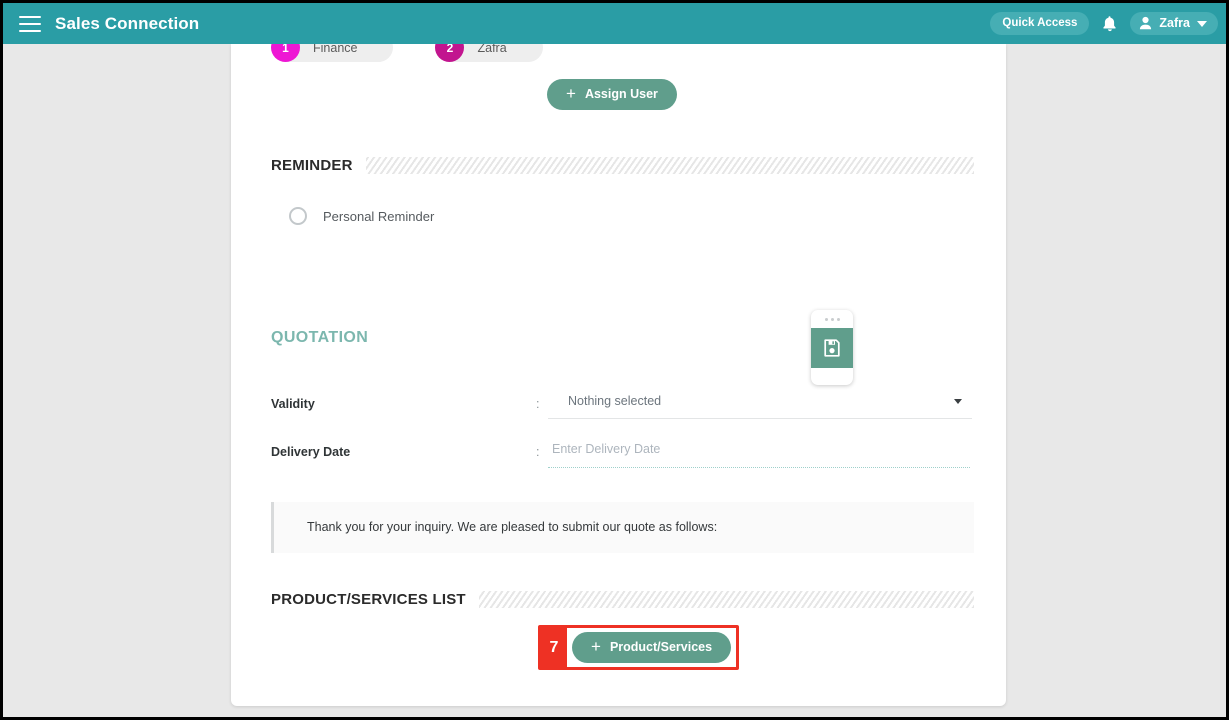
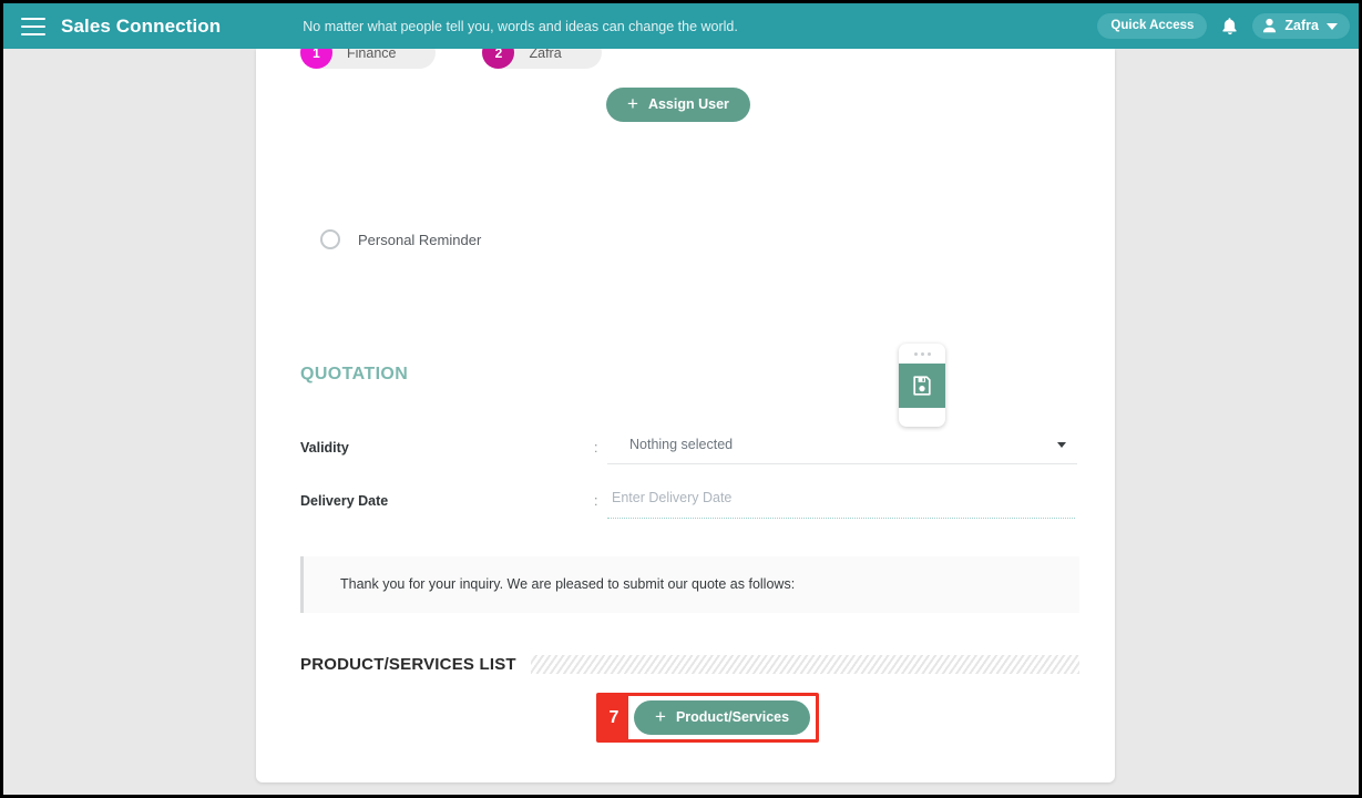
  Sales Connection
+ No matter what people tell you, words and ideas can change the world.
  Quick Access
  Zafra
  1
  Finance
  2
  Zafra
  +
  Assign User
- REMINDER
  Personal Reminder
  QUOTATION
  Validity
  :
  Nothing selected
  Delivery Date
  :
  Enter Delivery Date
  Thank you for your inquiry. We are pleased to submit our quote as follows:
  PRODUCT/SERVICES LIST
  7
  +
  Product/Services
